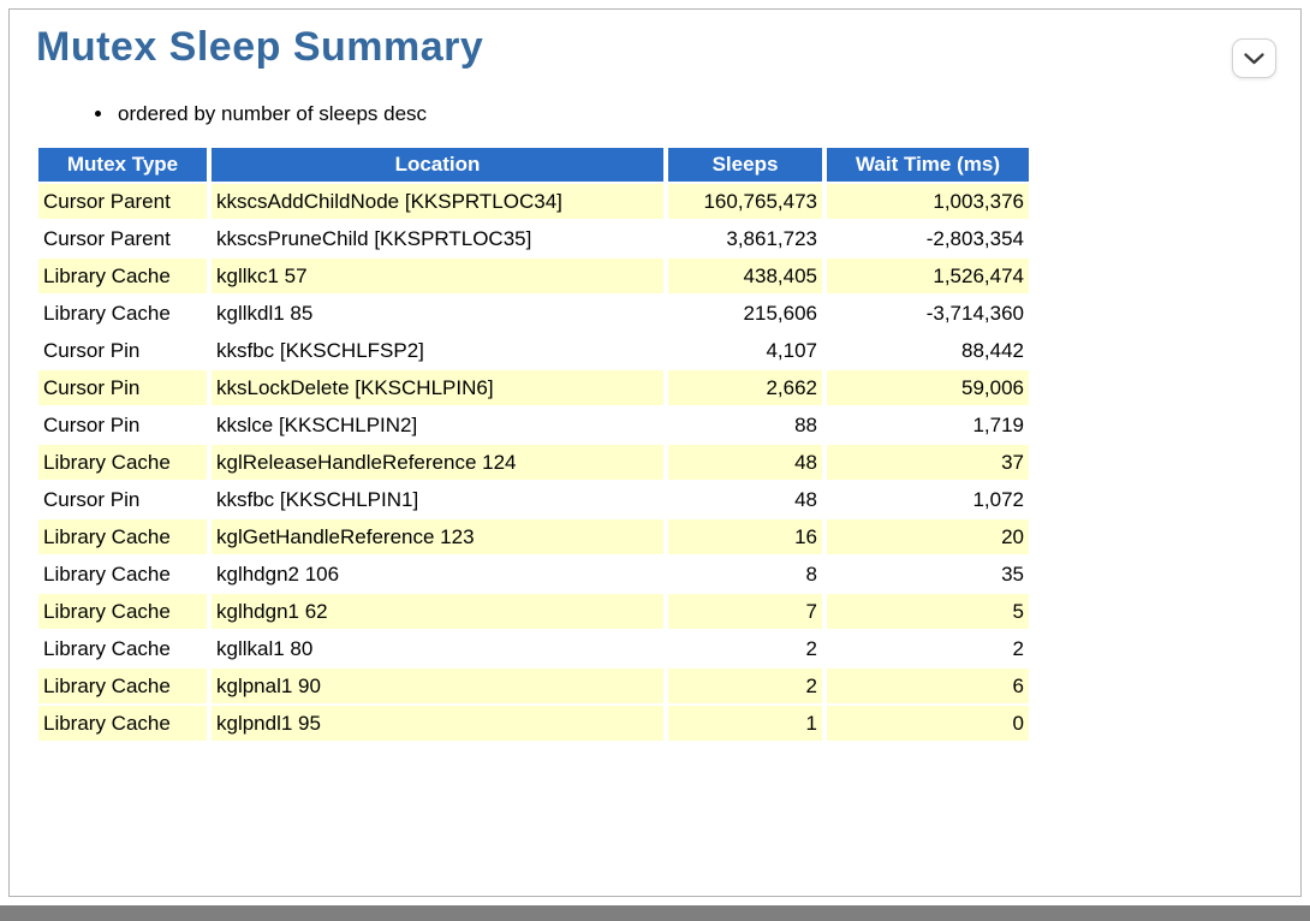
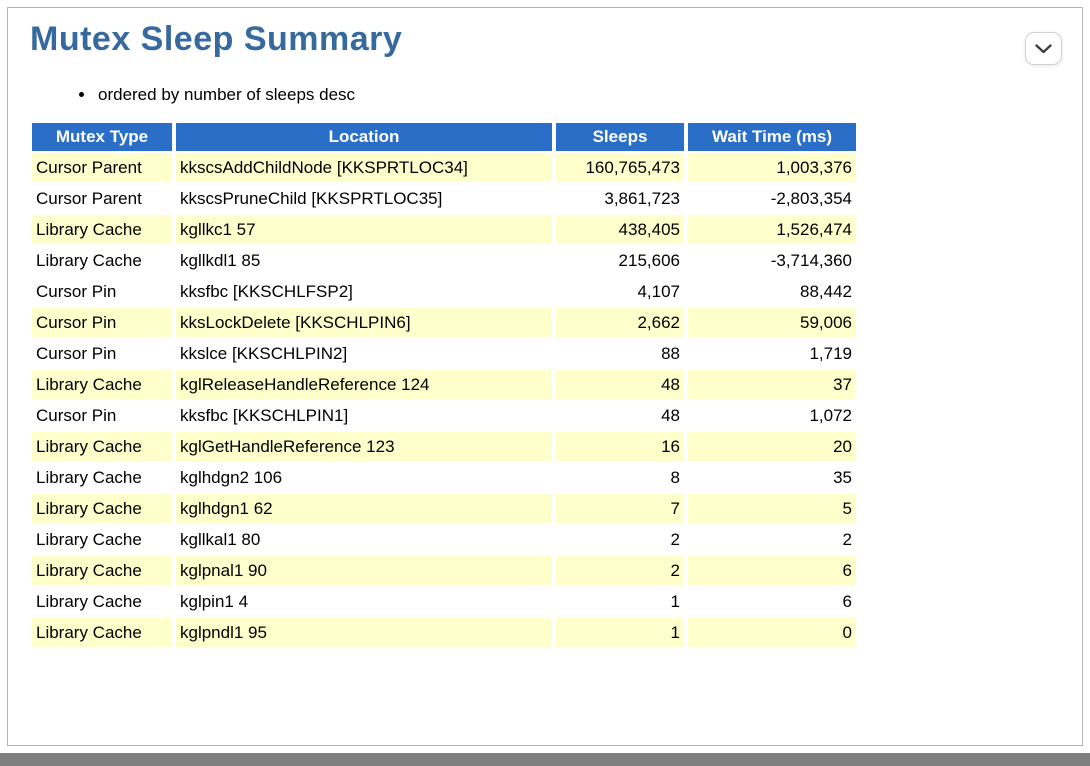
  Mutex Sleep Summary
  ordered by number of sleeps desc
  Mutex Type	Location	Sleeps	Wait Time (ms)
  Cursor Parent	kkscsAddChildNode [KKSPRTLOC34]	160,765,473	1,003,376
  Cursor Parent	kkscsPruneChild [KKSPRTLOC35]	3,861,723	-2,803,354
  Library Cache	kgllkc1 57	438,405	1,526,474
  Library Cache	kgllkdl1 85	215,606	-3,714,360
  Cursor Pin	kksfbc [KKSCHLFSP2]	4,107	88,442
  Cursor Pin	kksLockDelete [KKSCHLPIN6]	2,662	59,006
  Cursor Pin	kkslce [KKSCHLPIN2]	88	1,719
  Library Cache	kglReleaseHandleReference 124	48	37
  Cursor Pin	kksfbc [KKSCHLPIN1]	48	1,072
  Library Cache	kglGetHandleReference 123	16	20
  Library Cache	kglhdgn2 106	8	35
  Library Cache	kglhdgn1 62	7	5
  Library Cache	kgllkal1 80	2	2
  Library Cache	kglpnal1 90	2	6
+ Library Cache	kglpin1 4	1	6
  Library Cache	kglpndl1 95	1	0
